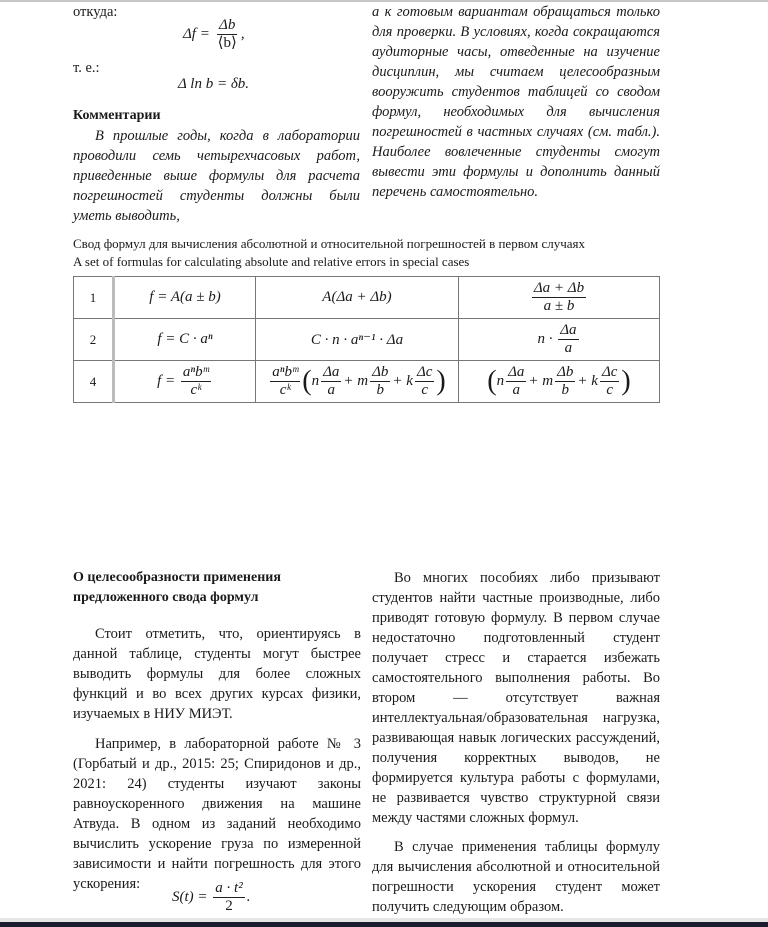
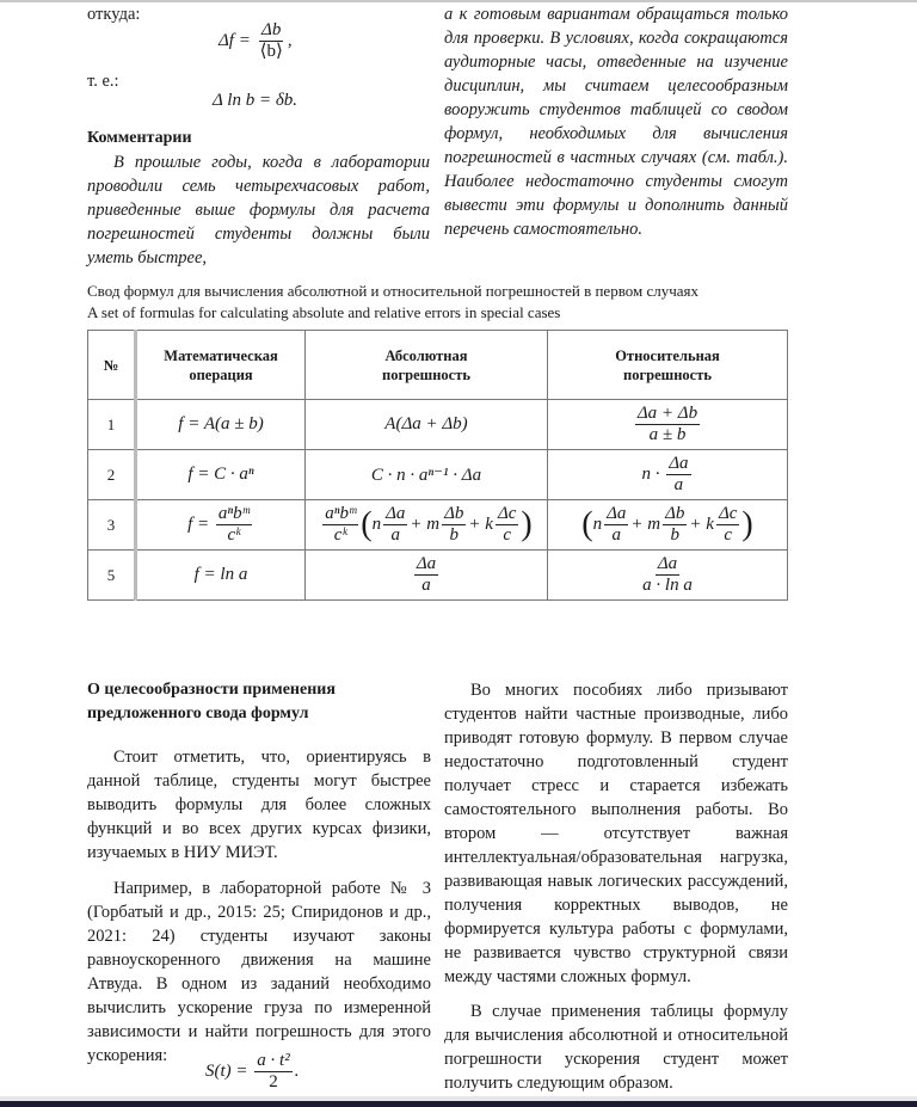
  откуда:
  Δf =
  Δb
  ⟨b⟩
  ,
  т. е.:
  Δ ln b = δb.
  Комментарии
- В прошлые годы, когда в лаборатории проводили семь четырехчасовых работ, приведенные выше формулы для расчета погрешностей студенты должны были уметь выводить,
+ В прошлые годы, когда в лаборатории проводили семь четырехчасовых работ, приведенные выше формулы для расчета погрешностей студенты должны были уметь быстрее,
- а к готовым вариантам обращаться только для проверки. В условиях, когда сокращаются аудиторные часы, отведенные на изучение дисциплин, мы считаем целесообразным вооружить студентов таблицей со сводом формул, необходимых для вычисления погрешностей в частных случаях (см. табл.). Наиболее вовлеченные студенты смогут вывести эти формулы и дополнить данный перечень самостоятельно.
+ а к готовым вариантам обращаться только для проверки. В условиях, когда сокращаются аудиторные часы, отведенные на изучение дисциплин, мы считаем целесообразным вооружить студентов таблицей со сводом формул, необходимых для вычисления погрешностей в частных случаях (см. табл.). Наиболее недостаточно студенты смогут вывести эти формулы и дополнить данный перечень самостоятельно.
  Свод формул для вычисления абсолютной и относительной погрешностей в первом случаях
  A set of formulas for calculating absolute and relative errors in special cases
+ №	Математическая операция	Абсолютная погрешность	Относительная погрешность
  1	f = A(a ± b)	A(Δa + Δb)	Δa + Δb a ± b
  2	f = C · aⁿ	C · n · aⁿ⁻¹ · Δa	n · Δa a
- 4	f = aⁿbᵐ cᵏ	aⁿbᵐ cᵏ (nΔaa+ mΔbb+ kΔcc)	(nΔaa+ mΔbb+ kΔcc)
+ 3	f = aⁿbᵐ cᵏ	aⁿbᵐ cᵏ (nΔaa+ mΔbb+ kΔcc)	(nΔaa+ mΔbb+ kΔcc)
+ 5	f = ln a	Δa a	Δa a · ln a
  О целесообразности применения предложенного свода формул
  Стоит отметить, что, ориентируясь в данной таблице, студенты могут быстрее выводить формулы для более сложных функций и во всех других курсах физики, изучаемых в НИУ МИЭТ.
  Например, в лабораторной работе № 3 (Горбатый и др., 2015: 25; Спиридонов и др., 2021: 24) студенты изучают законы равноускоренного движения на машине Атвуда. В одном из заданий необходимо вычислить ускорение груза по измеренной зависимости и найти погрешность для этого ускорения:
  S(t) =
  a · t²
  2
  .
  Во многих пособиях либо призывают студентов найти частные производные, либо приводят готовую формулу. В первом случае недостаточно подготовленный студент получает стресс и старается избежать самостоятельного выполнения работы. Во втором — отсутствует важная интеллектуальная/образовательная нагрузка, развивающая навык логических рассуждений, получения корректных выводов, не формируется культура работы с формулами, не развивается чувство структурной связи между частями сложных формул.
  В случае применения таблицы формулу для вычисления абсолютной и относительной погрешности ускорения студент может получить следующим образом.
